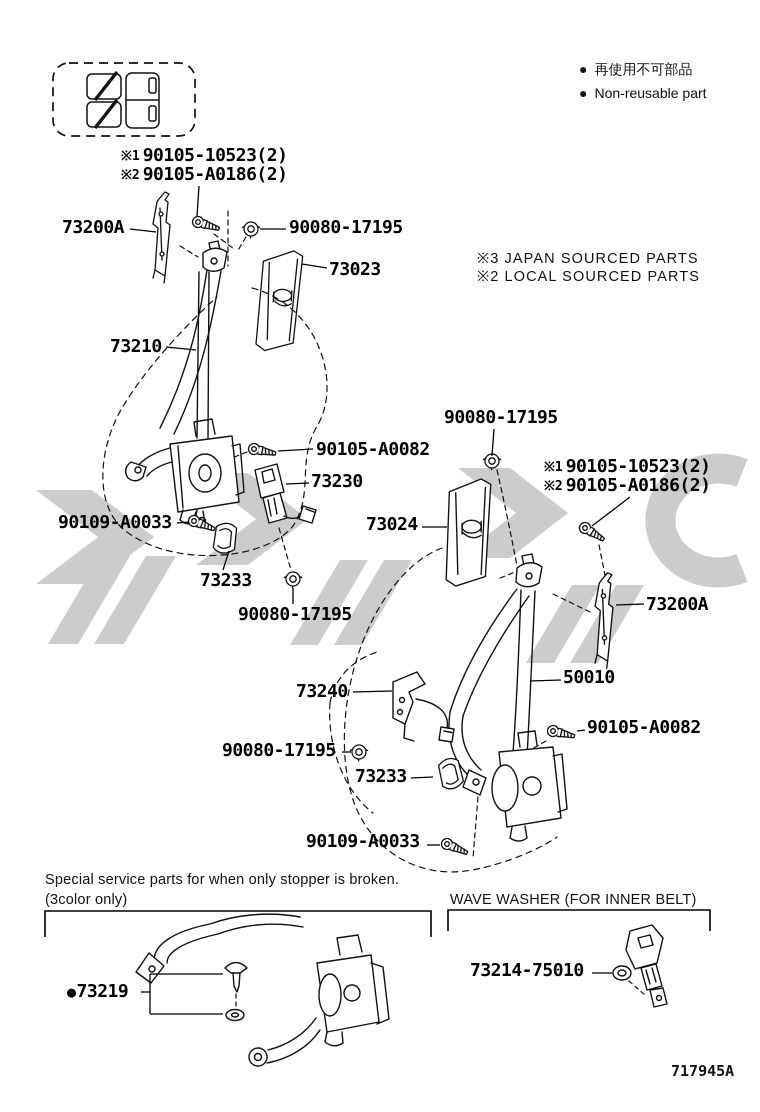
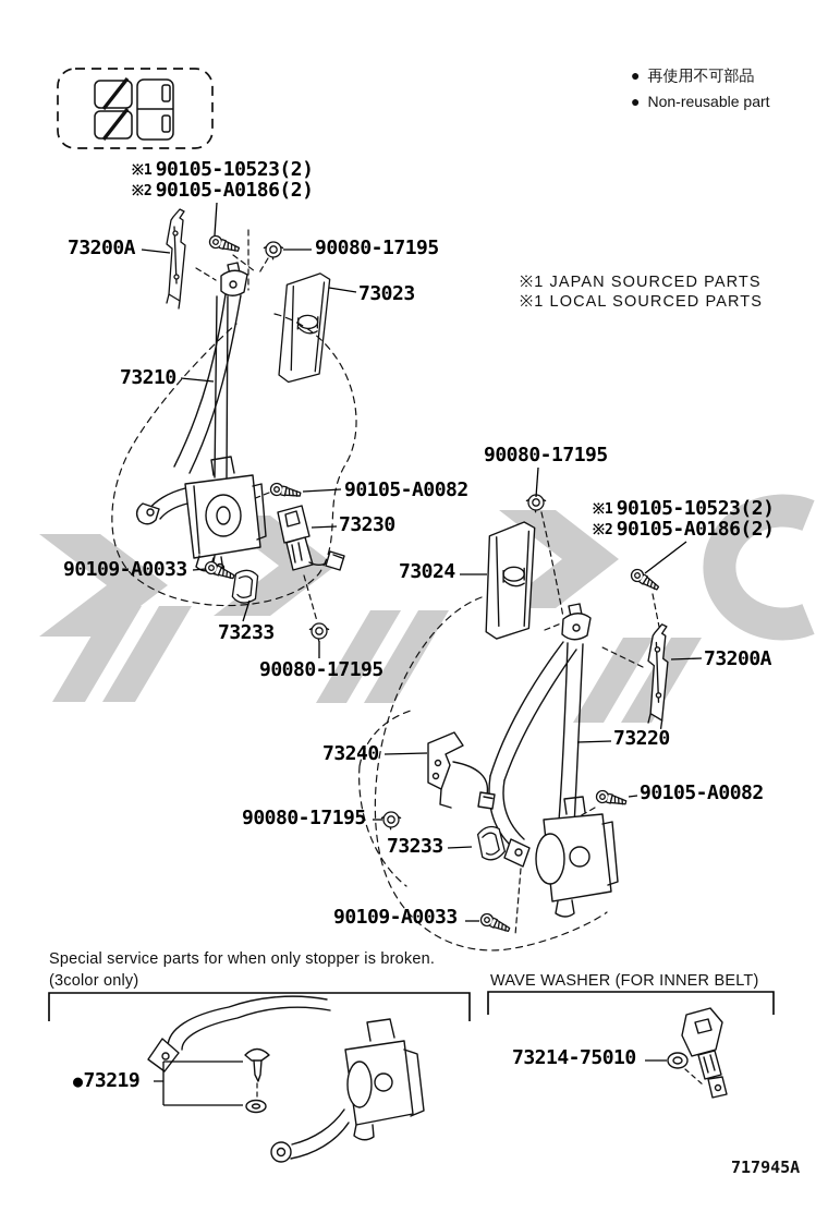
  ●
  再使用不可部品
  ●
  Non-reusable part
- ※3 JAPAN SOURCED PARTS
+ ※1 JAPAN SOURCED PARTS
- ※2 LOCAL SOURCED PARTS
+ ※1 LOCAL SOURCED PARTS
  Special service parts for when only stopper is broken.
  (3color only)
  WAVE WASHER (FOR INNER BELT)
  717945A
  ※1 90105-10523(2)
  ※2 90105-A0186(2)
  73200A
  90080-17195
  73023
  73210
  90080-17195
  90105-A0082
  73230
  ※1 90105-10523(2)
  ※2 90105-A0186(2)
  73024
  90109-A0033
  73233
  73200A
  90080-17195
- 50010
+ 73220
  73240
  90105-A0082
  90080-17195
  73233
  90109-A0033
  ●73219
  73214-75010
